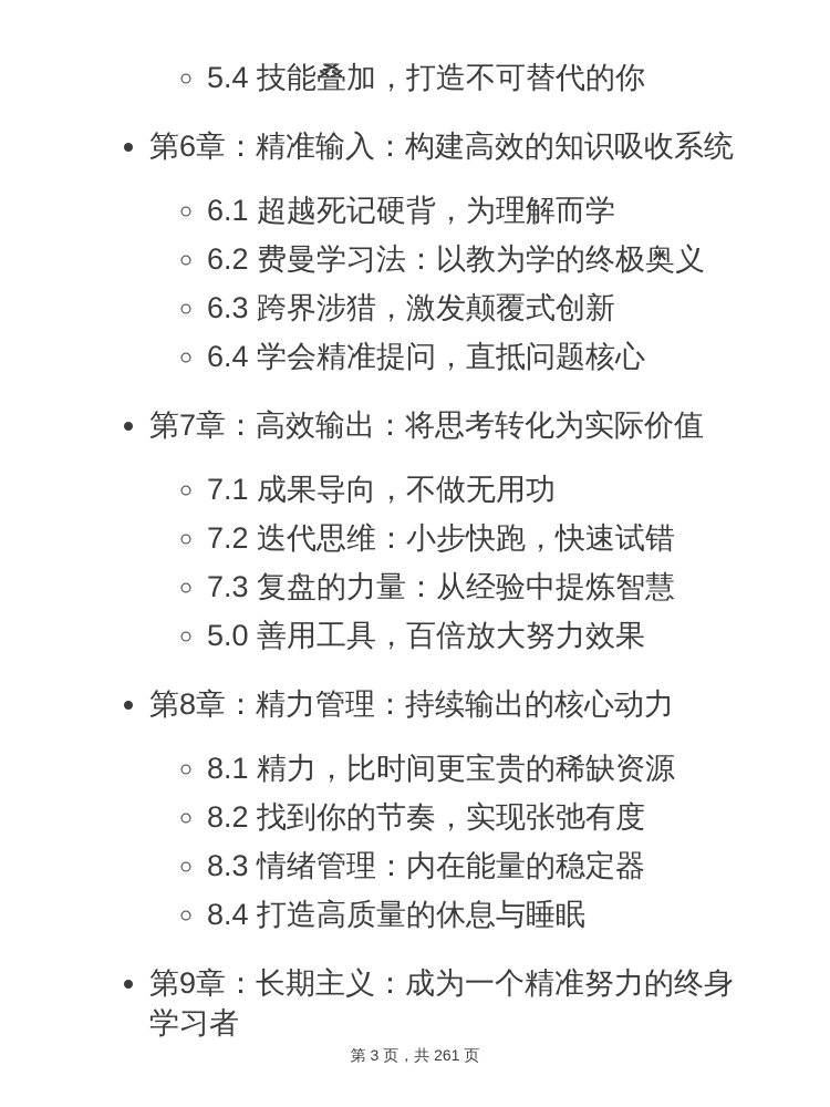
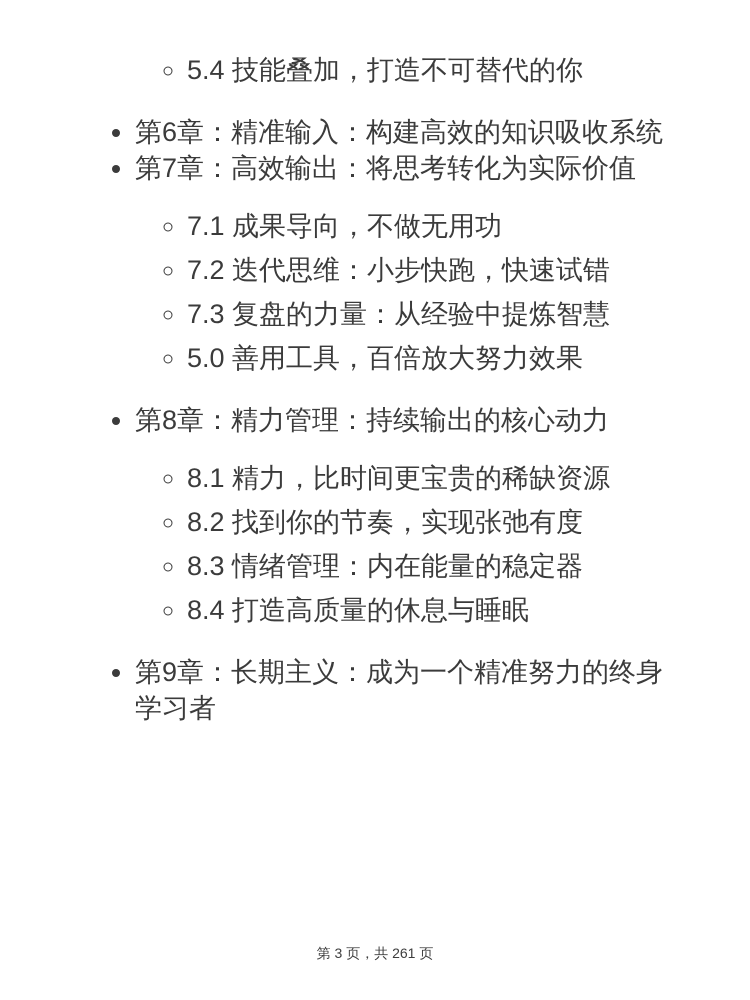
  5.4 技能叠加，打造不可替代的你
  第6章：精准输入：构建高效的知识吸收系统
- 6.1 超越死记硬背，为理解而学
- 6.2 费曼学习法：以教为学的终极奥义
- 6.3 跨界涉猎，激发颠覆式创新
- 6.4 学会精准提问，直抵问题核心
  第7章：高效输出：将思考转化为实际价值
  7.1 成果导向，不做无用功
  7.2 迭代思维：小步快跑，快速试错
  7.3 复盘的力量：从经验中提炼智慧
  5.0 善用工具，百倍放大努力效果
  第8章：精力管理：持续输出的核心动力
  8.1 精力，比时间更宝贵的稀缺资源
  8.2 找到你的节奏，实现张弛有度
  8.3 情绪管理：内在能量的稳定器
  8.4 打造高质量的休息与睡眠
  第9章：长期主义：成为一个精准努力的终身学习者
  第 3 页，共 261 页
